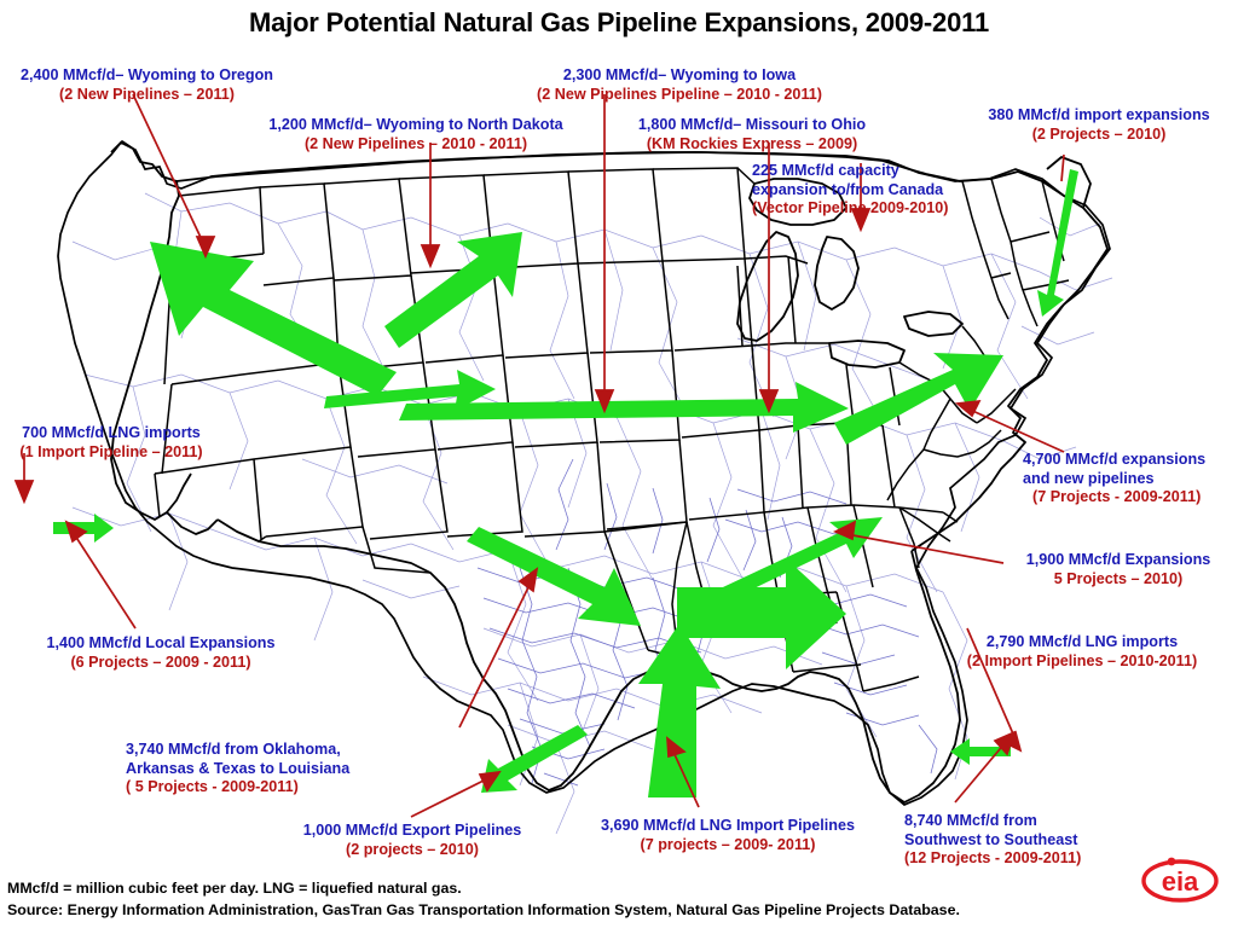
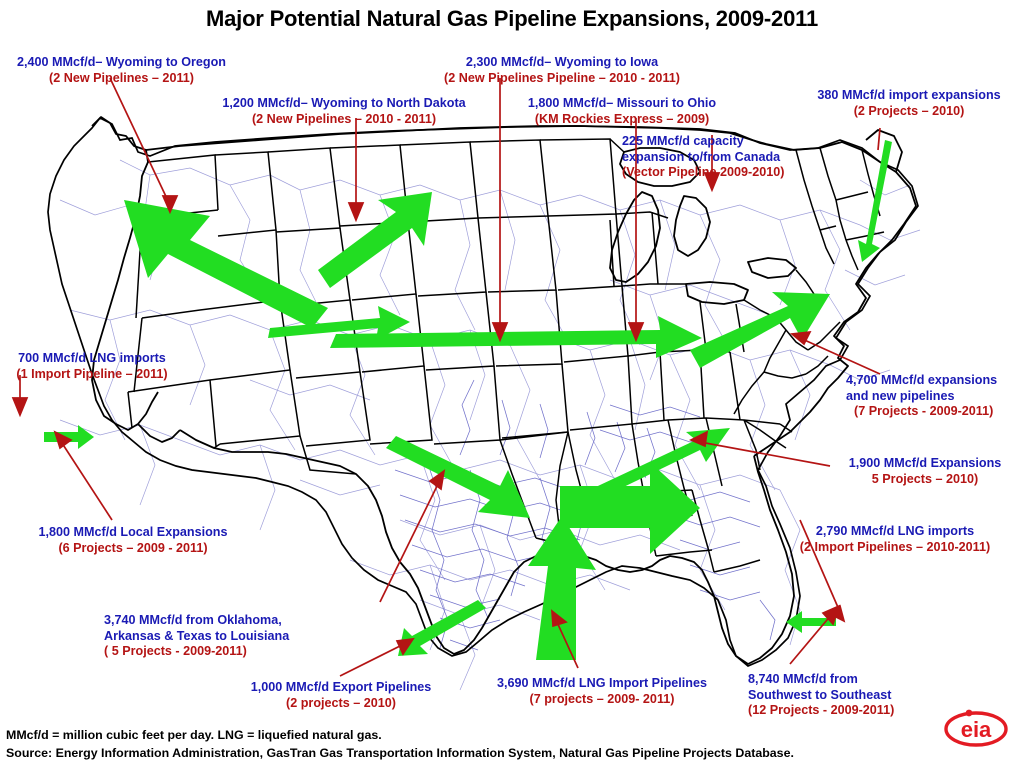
  Major Potential Natural Gas Pipeline Expansions, 2009-2011
  2,400 MMcf/d– Wyoming to Oregon
  (2 New Pipelines – 2011)
  2,300 MMcf/d– Wyoming to Iowa
  (2 New Pipelines Pipeline – 2010 - 2011)
  1,200 MMcf/d– Wyoming to North Dakota
  (2 New Pipelines – 2010 - 2011)
  1,800 MMcf/d– Missouri to Ohio
  (KM Rockies Express – 2009)
  380 MMcf/d import expansions
  (2 Projects – 2010)
  225 MMcf/d capacity
  expansion to/from Canada
  (Vector Pipeline 2009-2010)
  700 MMcf/d LNG imports
  (1 Import Pipeline – 2011)
  4,700 MMcf/d expansions
  and new pipelines
  (7 Projects - 2009-2011)
  1,900 MMcf/d Expansions
  5 Projects – 2010)
- 1,400 MMcf/d Local Expansions
+ 1,800 MMcf/d Local Expansions
  (6 Projects – 2009 - 2011)
  2,790 MMcf/d LNG imports
  (2 Import Pipelines – 2010-2011)
  3,740 MMcf/d from Oklahoma,
  Arkansas & Texas to Louisiana
  ( 5 Projects - 2009-2011)
  1,000 MMcf/d Export Pipelines
  (2 projects – 2010)
  3,690 MMcf/d LNG Import Pipelines
  (7 projects – 2009- 2011)
  8,740 MMcf/d from
  Southwest to Southeast
  (12 Projects - 2009-2011)
  MMcf/d = million cubic feet per day. LNG = liquefied natural gas.
  Source: Energy Information Administration, GasTran Gas Transportation Information System, Natural Gas Pipeline Projects Database.
  eia
